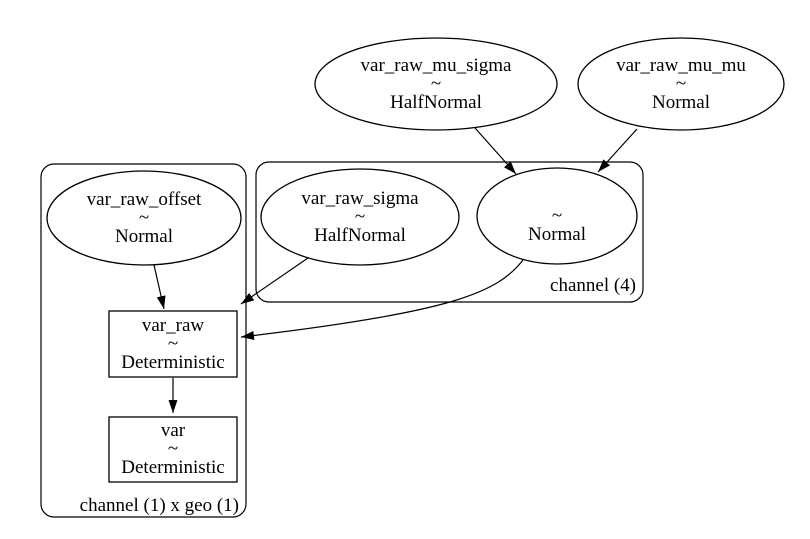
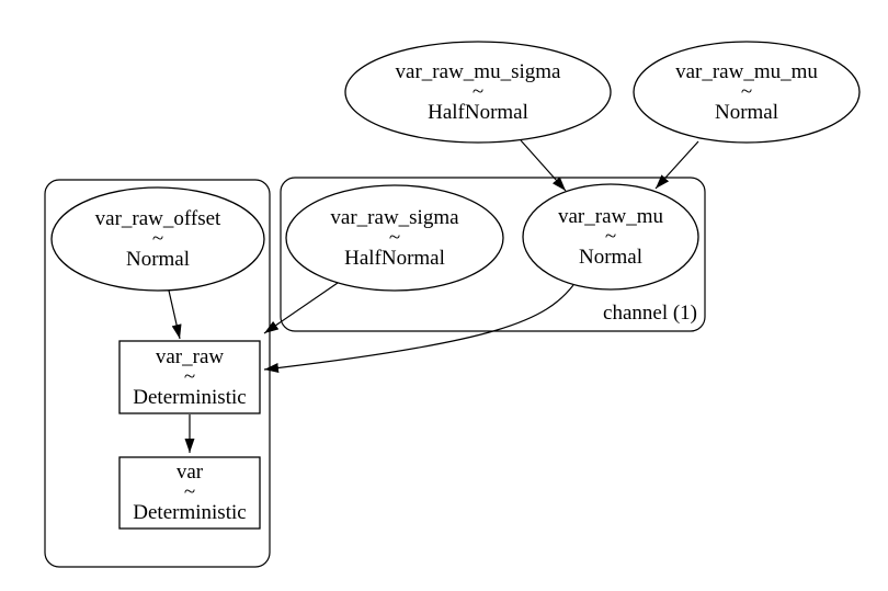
- channel (1) x geo (1)
- channel (4)
+ channel (1)
  var_raw_mu_sigma
  ~
  HalfNormal
  var_raw_mu_mu
  ~
  Normal
  var_raw_offset
  ~
  Normal
  var_raw_sigma
  ~
  HalfNormal
+ var_raw_mu
  ~
  Normal
  var_raw
  ~
  Deterministic
  var
  ~
  Deterministic
